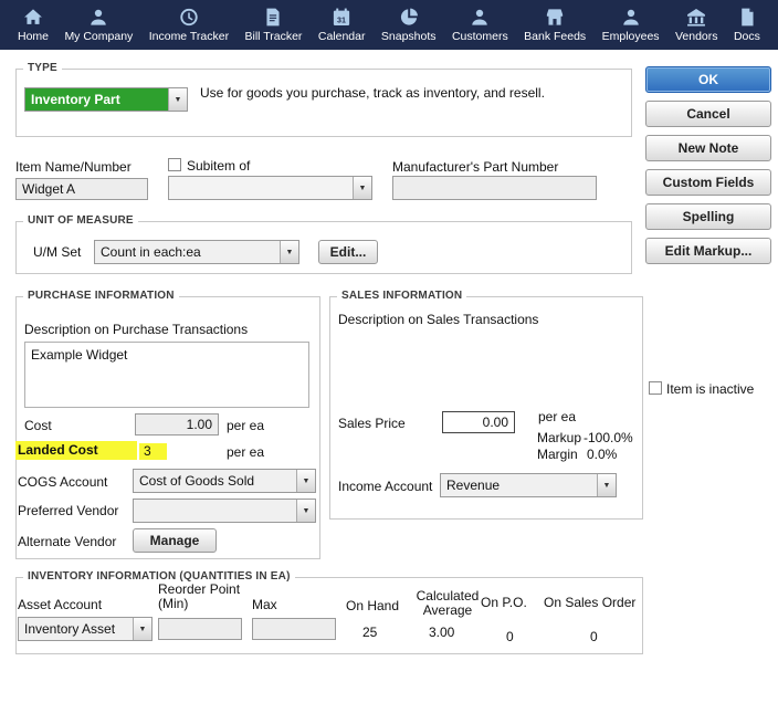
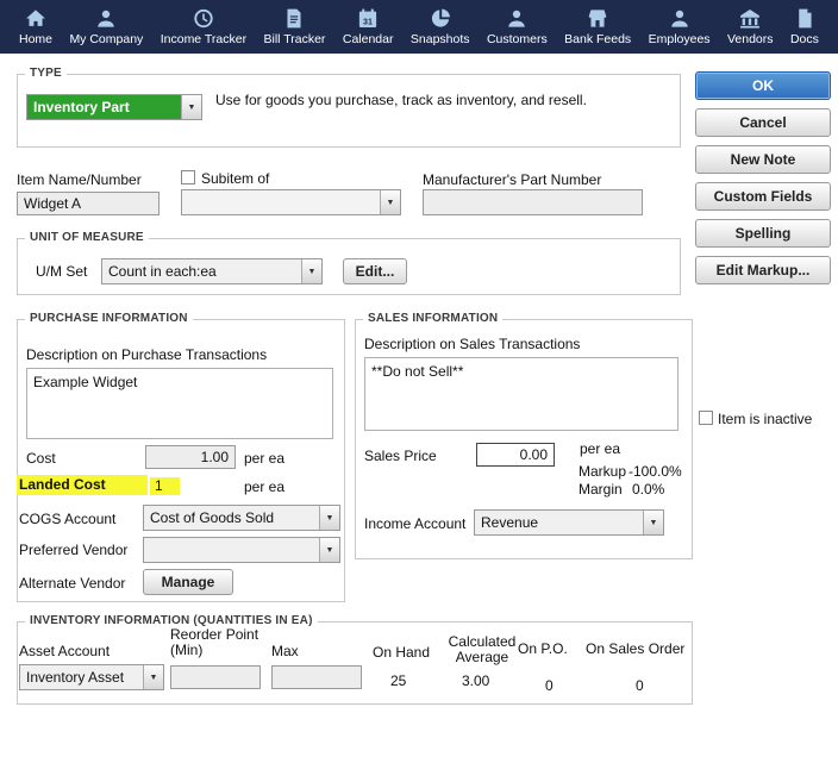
  Home
  My Company
  Income Tracker
  Bill Tracker
  31
  Calendar
  Snapshots
  Customers
  Bank Feeds
  Employees
  Vendors
  Docs
  TYPE
  Inventory Part
  Use for goods you purchase, track as inventory, and resell.
  OK
  Cancel
  New Note
  Custom Fields
  Spelling
  Edit Markup...
  Item Name/Number
  Widget A
  Subitem of
  Manufacturer's Part Number
  UNIT OF MEASURE
  U/M Set
  Count in each:ea
  Edit...
  PURCHASE INFORMATION
  Description on Purchase Transactions
  Example Widget
  Cost
  1.00
  per ea
  Landed Cost
- 3
+ 1
  per ea
  COGS Account
  Cost of Goods Sold
  Preferred Vendor
  Alternate Vendor
  Manage
  SALES INFORMATION
  Description on Sales Transactions
+ **Do not Sell**
  Sales Price
  0.00
  per ea
  Markup
  -100.0%
  Margin
  0.0%
  Income Account
  Revenue
  Item is inactive
  INVENTORY INFORMATION (QUANTITIES IN EA)
  Asset Account
  Inventory Asset
  Reorder Point (Min)
  Max
  On Hand
  25
  Calculated Average
  3.00
  On P.O.
  0
  On Sales Order
  0
